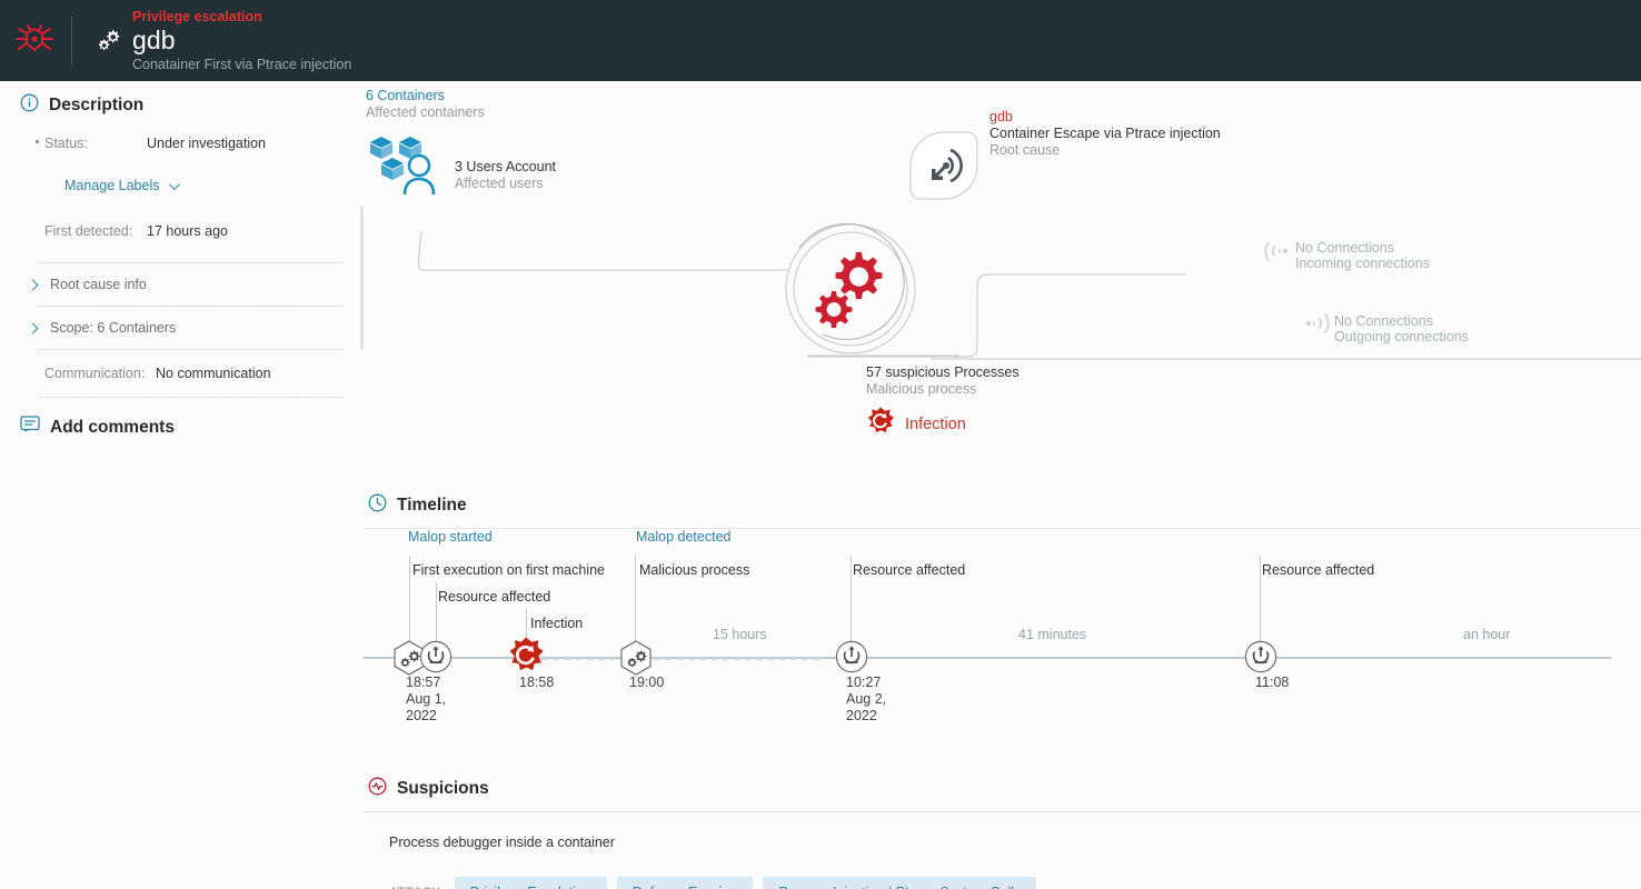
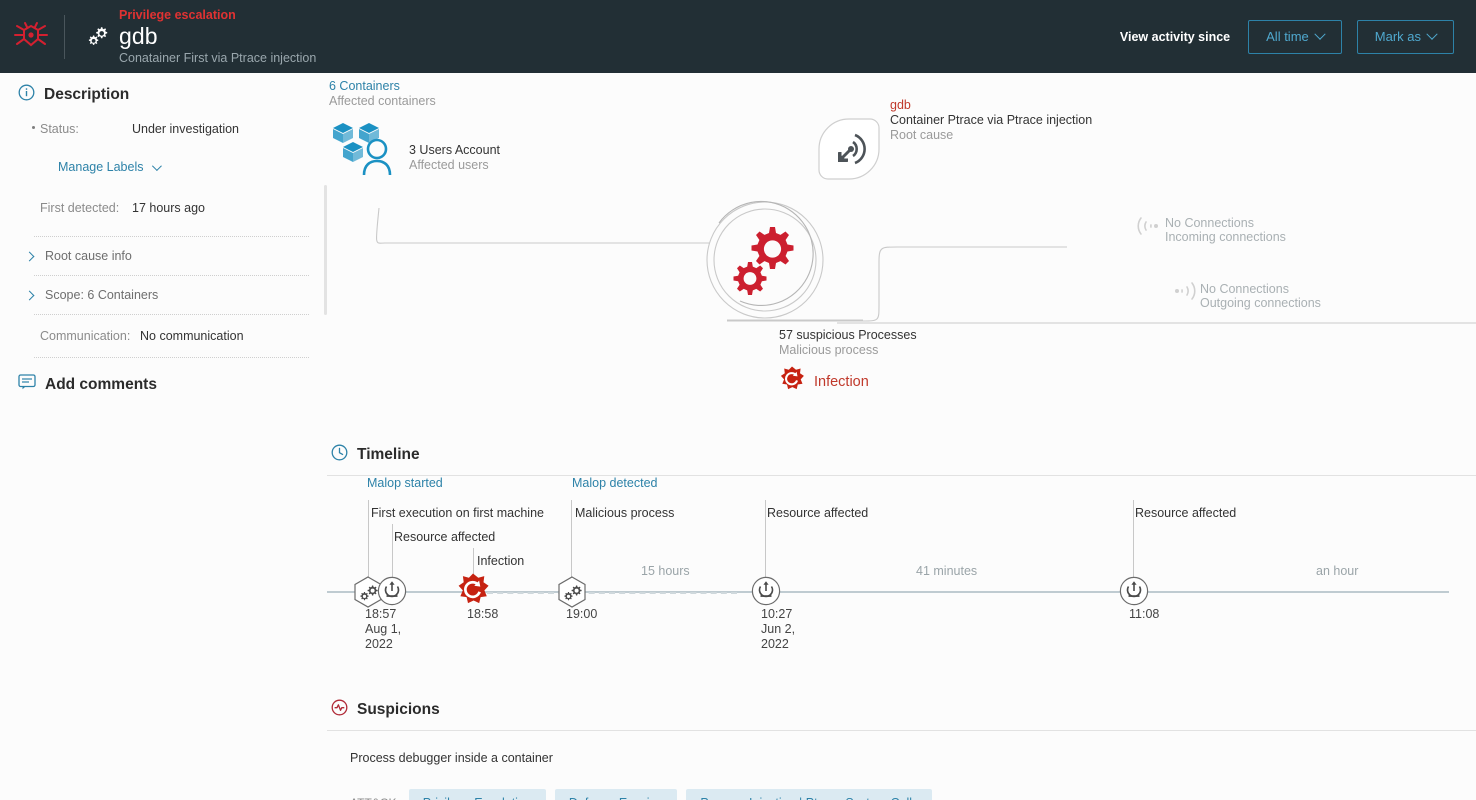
  Privilege escalation
  gdb
  Conatainer First via Ptrace injection
+ View activity since
+ All time
+ Mark as
  Description
  Status:
  Under investigation
  Manage Labels
  First detected:
  17 hours ago
  Root cause info
  Scope: 6 Containers
  Communication:
  No communication
  Add comments
  6 Containers
  Affected containers
  3 Users Account
  Affected users
  gdb
- Container Escape via Ptrace injection
+ Container Ptrace via Ptrace injection
  Root cause
  No Connections
  Incoming connections
  No Connections
  Outgoing connections
  57 suspicious Processes
  Malicious process
  Infection
  Timeline
  Malop started
  Malop detected
  First execution on first machine
  Resource affected
  Infection
  Malicious process
  Resource affected
  Resource affected
  18:57
  Aug 1,
  2022
  18:58
  19:00
  10:27
- Aug 2,
+ Jun 2,
  2022
  11:08
  15 hours
  41 minutes
  an hour
  Suspicions
  Process debugger inside a container
